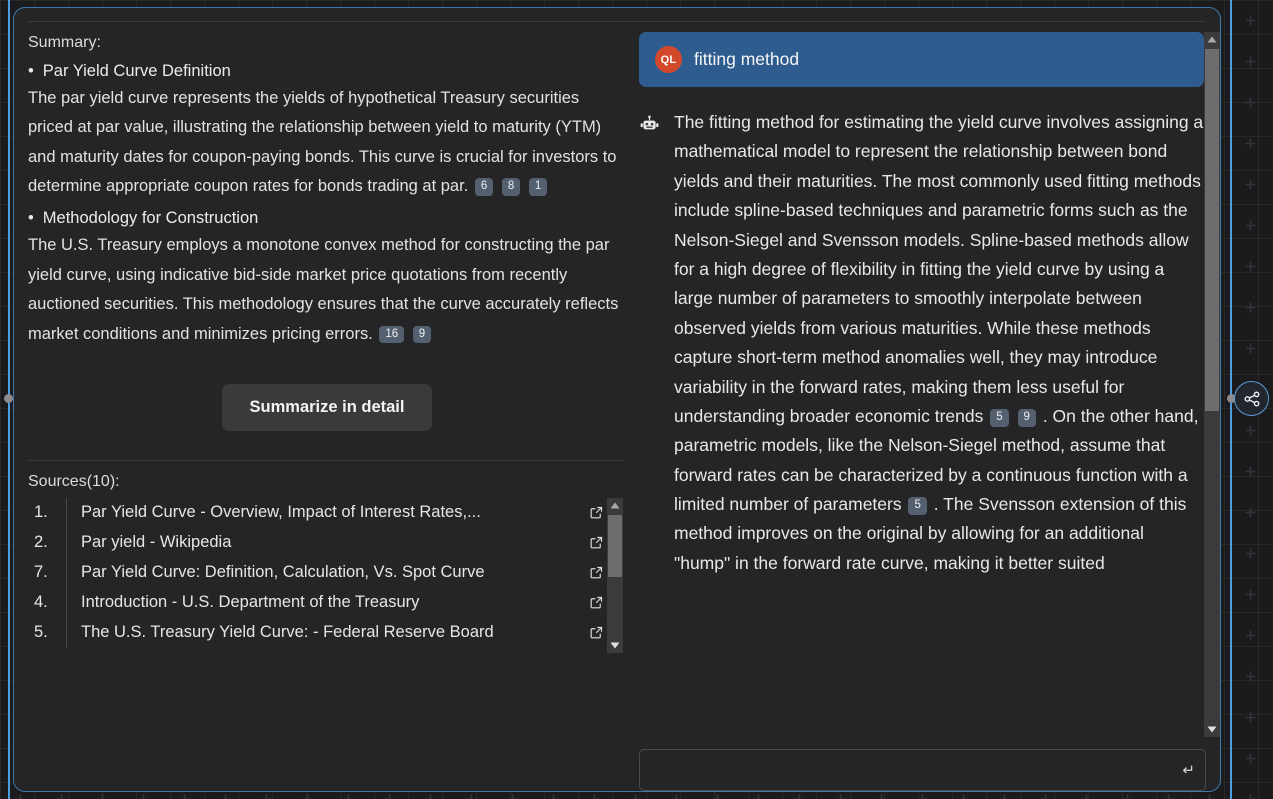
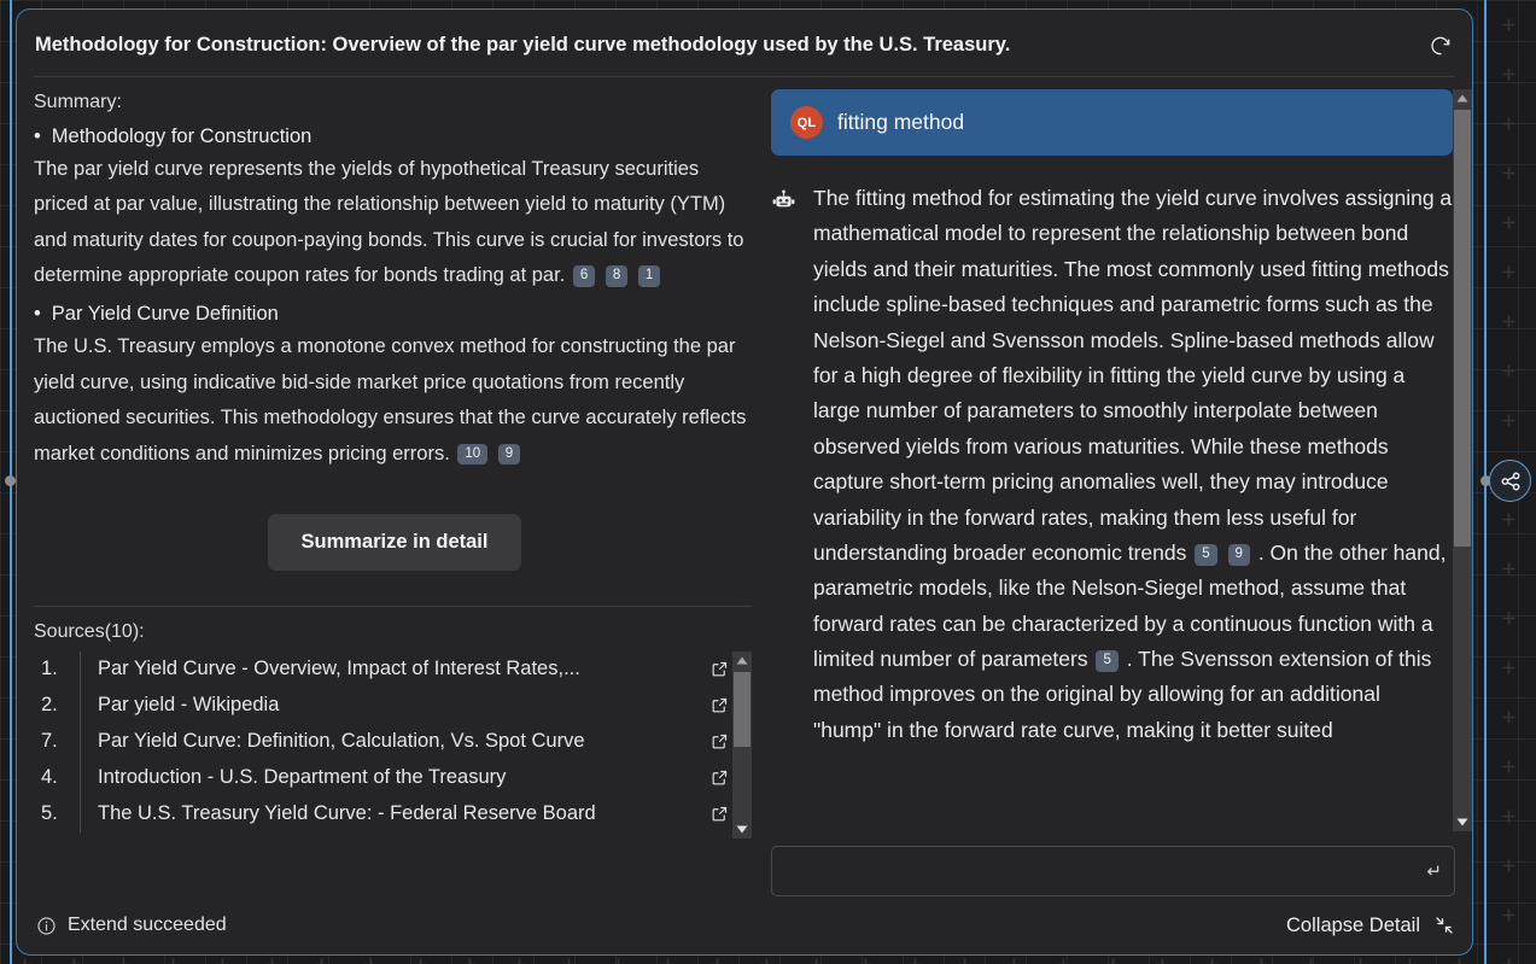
+ Methodology for Construction: Overview of the par yield curve methodology used by the U.S. Treasury.
  Summary:
  •
- Par Yield Curve Definition
+ Methodology for Construction
  The par yield curve represents the yields of hypothetical Treasury securities priced at par value, illustrating the relationship between yield to maturity (YTM) and maturity dates for coupon-paying bonds. This curve is crucial for investors to determine appropriate coupon rates for bonds trading at par. 6 8 1
  •
- Methodology for Construction
+ Par Yield Curve Definition
- The U.S. Treasury employs a monotone convex method for constructing the par yield curve, using indicative bid-side market price quotations from recently auctioned securities. This methodology ensures that the curve accurately reflects market conditions and minimizes pricing errors. 16 9
+ The U.S. Treasury employs a monotone convex method for constructing the par yield curve, using indicative bid-side market price quotations from recently auctioned securities. This methodology ensures that the curve accurately reflects market conditions and minimizes pricing errors. 10 9
  Summarize in detail
  Sources(10):
  1.
  Par Yield Curve - Overview, Impact of Interest Rates,...
  2.
  Par yield - Wikipedia
  7.
  Par Yield Curve: Definition, Calculation, Vs. Spot Curve
  4.
  Introduction - U.S. Department of the Treasury
  5.
  The U.S. Treasury Yield Curve: - Federal Reserve Board
  QL
  fitting method
- The fitting method for estimating the yield curve involves assigning a mathematical model to represent the relationship between bond yields and their maturities. The most commonly used fitting methods include spline-based techniques and parametric forms such as the Nelson-Siegel and Svensson models. Spline-based methods allow for a high degree of flexibility in fitting the yield curve by using a large number of parameters to smoothly interpolate between observed yields from various maturities. While these methods capture short-term method anomalies well, they may introduce variability in the forward rates, making them less useful for understanding broader economic trends 5 9 . On the other hand, parametric models, like the Nelson-Siegel method, assume that forward rates can be characterized by a continuous function with a limited number of parameters 5 . The Svensson extension of this method improves on the original by allowing for an additional "hump" in the forward rate curve, making it better suited
+ The fitting method for estimating the yield curve involves assigning a mathematical model to represent the relationship between bond yields and their maturities. The most commonly used fitting methods include spline-based techniques and parametric forms such as the Nelson-Siegel and Svensson models. Spline-based methods allow for a high degree of flexibility in fitting the yield curve by using a large number of parameters to smoothly interpolate between observed yields from various maturities. While these methods capture short-term pricing anomalies well, they may introduce variability in the forward rates, making them less useful for understanding broader economic trends 5 9 . On the other hand, parametric models, like the Nelson-Siegel method, assume that forward rates can be characterized by a continuous function with a limited number of parameters 5 . The Svensson extension of this method improves on the original by allowing for an additional "hump" in the forward rate curve, making it better suited
  ↵
+ Extend succeeded
+ Collapse Detail
